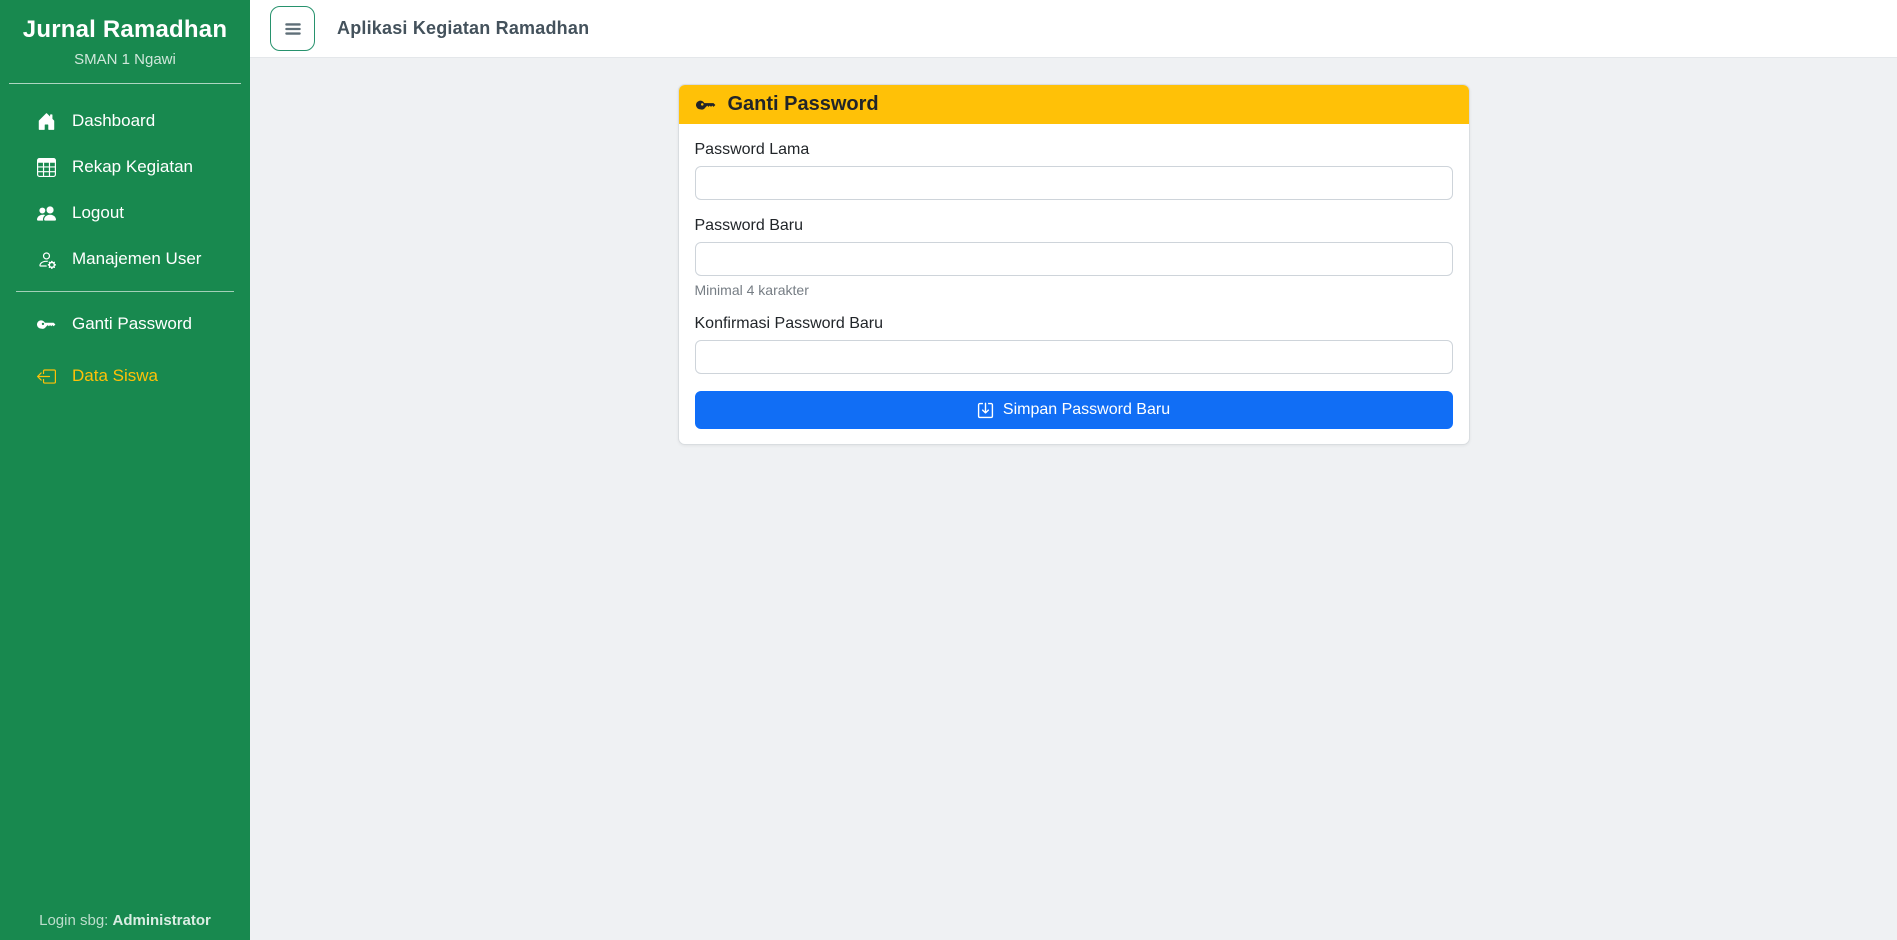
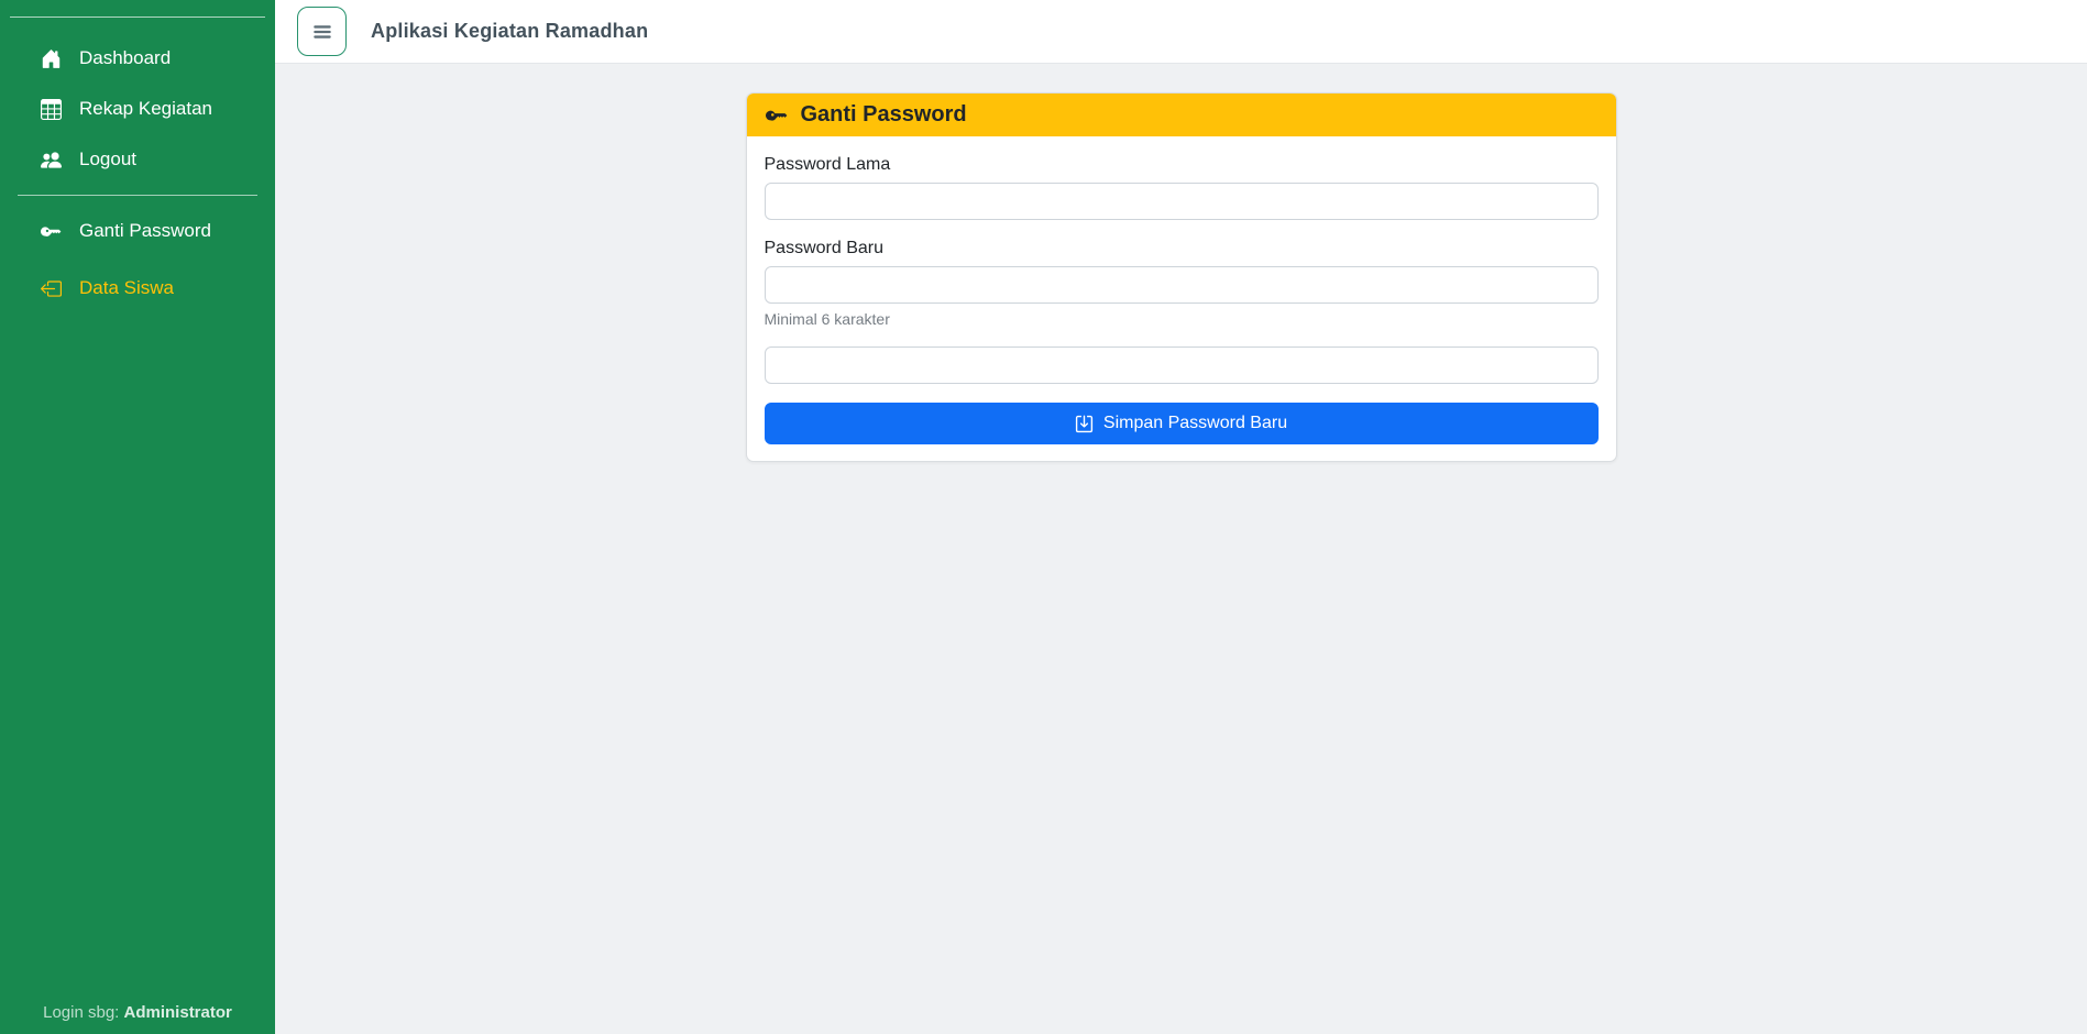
- Jurnal Ramadhan
- SMAN 1 Ngawi
  Dashboard
  Rekap Kegiatan
  Logout
- Manajemen User
  Ganti Password
  Data Siswa
  Login sbg: Administrator
  Aplikasi Kegiatan Ramadhan
  Ganti Password
  Password Lama
  Password Baru
- Minimal 4 karakter
+ Minimal 6 karakter
- Konfirmasi Password Baru
  Simpan Password Baru
